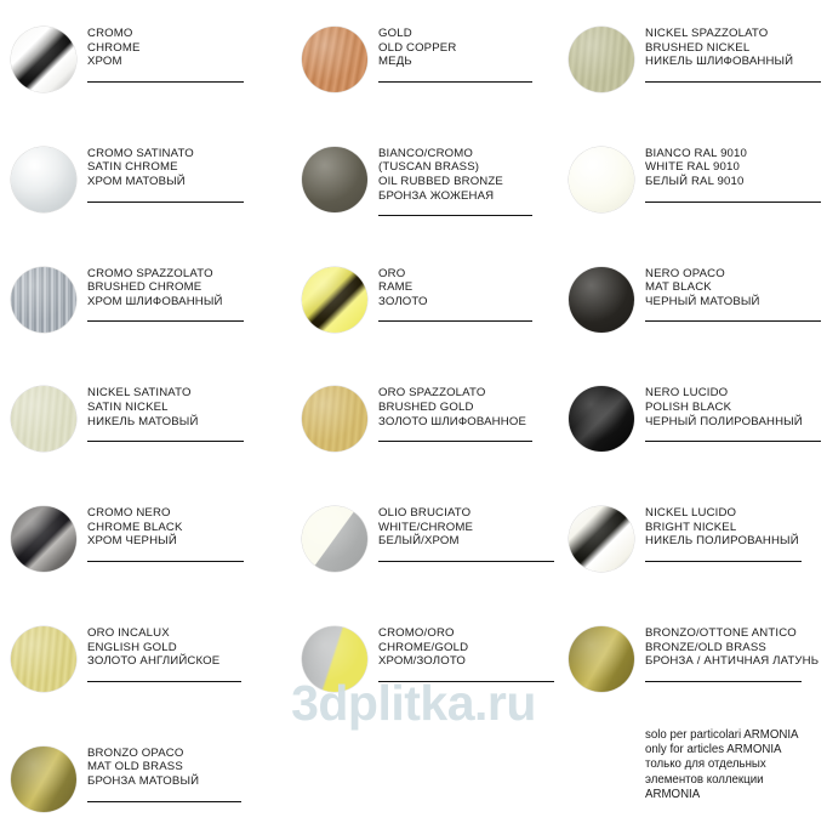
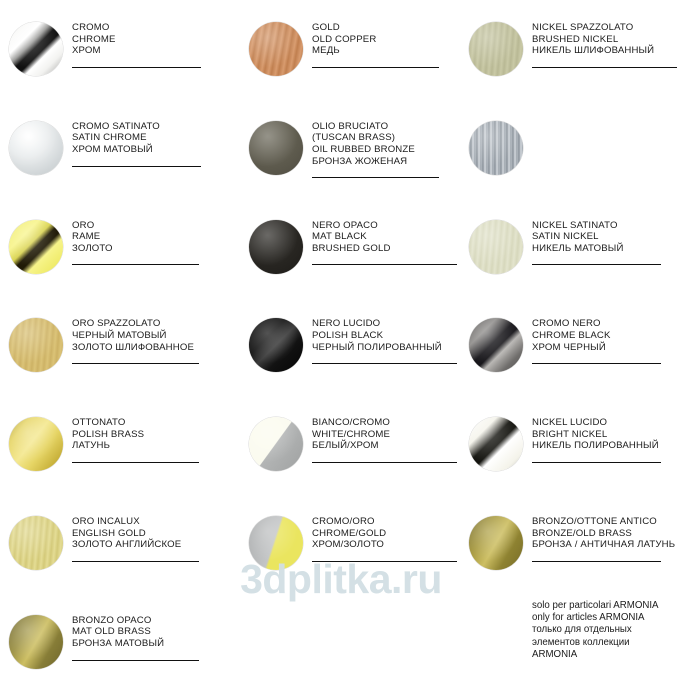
  CROMO
  CHROME
  ХРОМ
  GOLD
  OLD COPPER
  МЕДЬ
  NICKEL SPAZZOLATO
  BRUSHED NICKEL
  НИКЕЛЬ ШЛИФОВАННЫЙ
  CROMO SATINATO
  SATIN CHROME
  ХРОМ МАТОВЫЙ
- BIANCO/CROMO
+ OLIO BRUCIATO
  (TUSCAN BRASS)
  OIL RUBBED BRONZE
  БРОНЗА ЖОЖЕНАЯ
- BIANCO RAL 9010
- WHITE RAL 9010
- БЕЛЫЙ RAL 9010
- CROMO SPAZZOLATO
- BRUSHED CHROME
- ХРОМ ШЛИФОВАННЫЙ
  ORO
  RAME
  ЗОЛОТО
  NERO OPACO
  MAT BLACK
- ЧЕРНЫЙ МАТОВЫЙ
+ BRUSHED GOLD
  NICKEL SATINATO
  SATIN NICKEL
  НИКЕЛЬ МАТОВЫЙ
  ORO SPAZZOLATO
- BRUSHED GOLD
+ ЧЕРНЫЙ МАТОВЫЙ
  ЗОЛОТО ШЛИФОВАННОЕ
  NERO LUCIDO
  POLISH BLACK
  ЧЕРНЫЙ ПОЛИРОВАННЫЙ
  CROMO NERO
  CHROME BLACK
  ХРОМ ЧЕРНЫЙ
+ OTTONATO
+ POLISH BRASS
+ ЛАТУНЬ
- OLIO BRUCIATO
+ BIANCO/CROMO
  WHITE/CHROME
  БЕЛЫЙ/ХРОМ
  NICKEL LUCIDO
  BRIGHT NICKEL
  НИКЕЛЬ ПОЛИРОВАННЫЙ
  ORO INCALUX
  ENGLISH GOLD
  ЗОЛОТО АНГЛИЙСКОЕ
  CROMO/ORO
  CHROME/GOLD
  ХРОМ/ЗОЛОТО
  BRONZO/OTTONE ANTICO
  BRONZE/OLD BRASS
  БРОНЗА / АНТИЧНАЯ ЛАТУНЬ
  BRONZO OPACO
  MAT OLD BRASS
  БРОНЗА МАТОВЫЙ
  solo per particolari ARMONIA
  only for articles ARMONIA
  только для отдельных
  элементов коллекции
  ARMONIA
  3dplitka.ru
